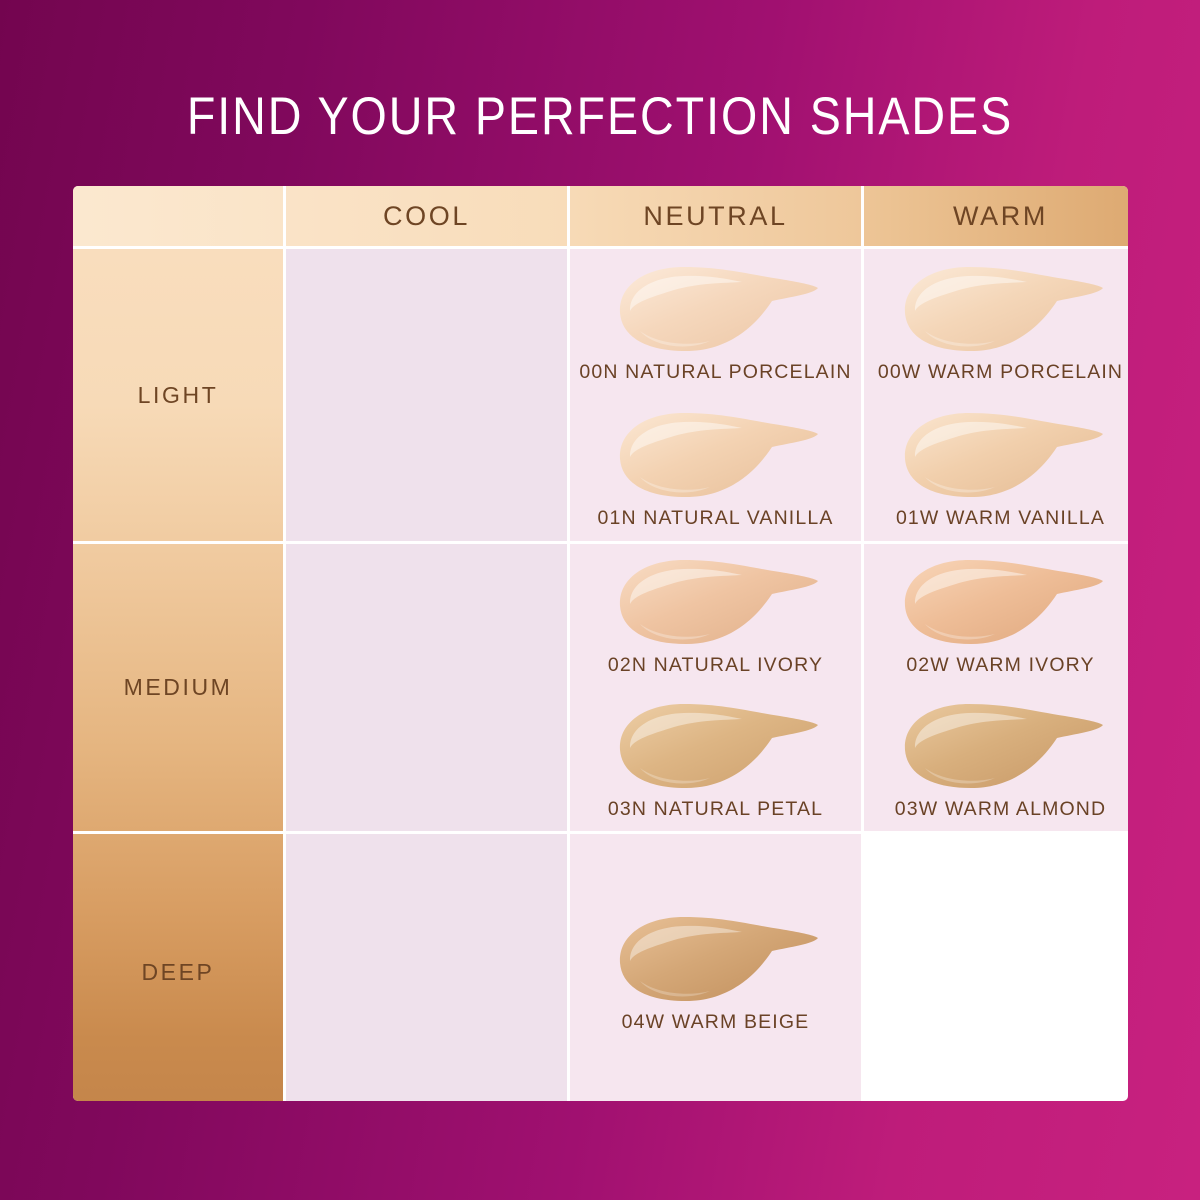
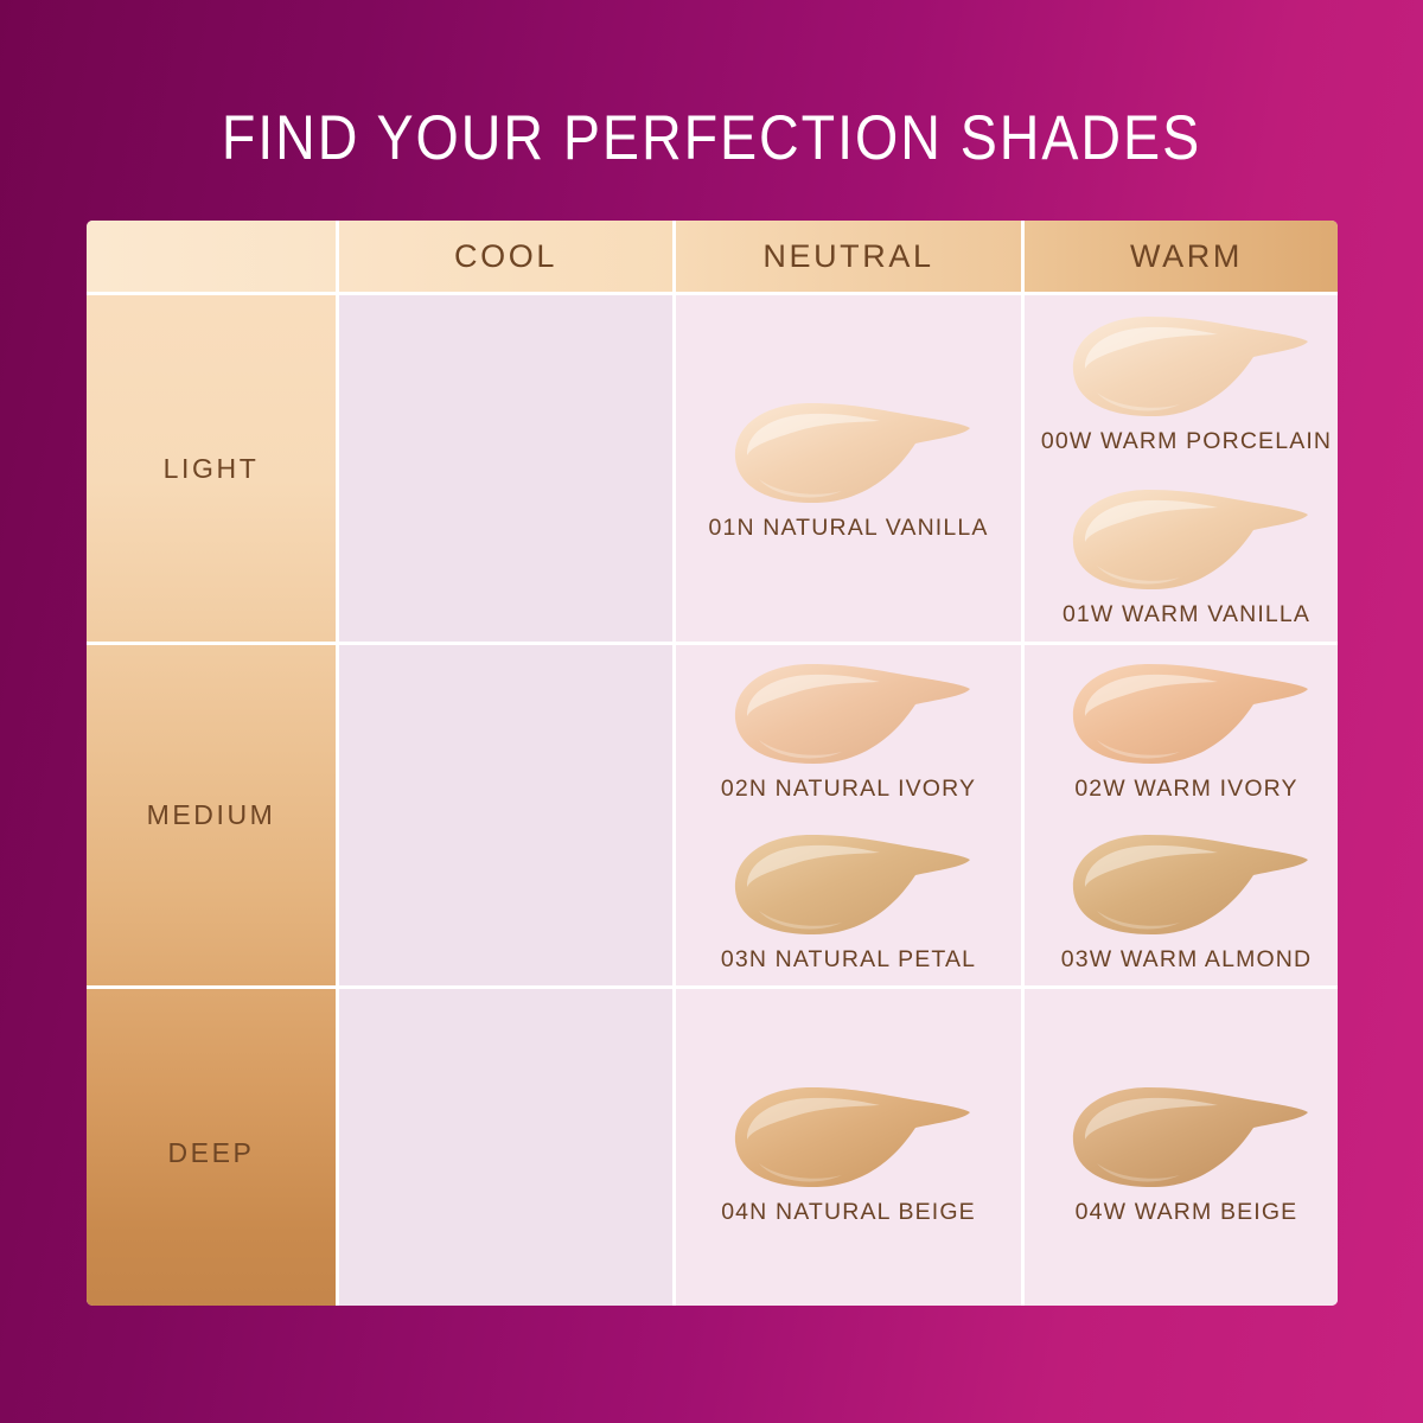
  FIND YOUR PERFECTION SHADES
  COOL
  NEUTRAL
  WARM
  LIGHT
- 00N NATURAL PORCELAIN
  01N NATURAL VANILLA
  00W WARM PORCELAIN
  01W WARM VANILLA
  MEDIUM
  02N NATURAL IVORY
  03N NATURAL PETAL
  02W WARM IVORY
  03W WARM ALMOND
  DEEP
+ 04N NATURAL BEIGE
  04W WARM BEIGE
